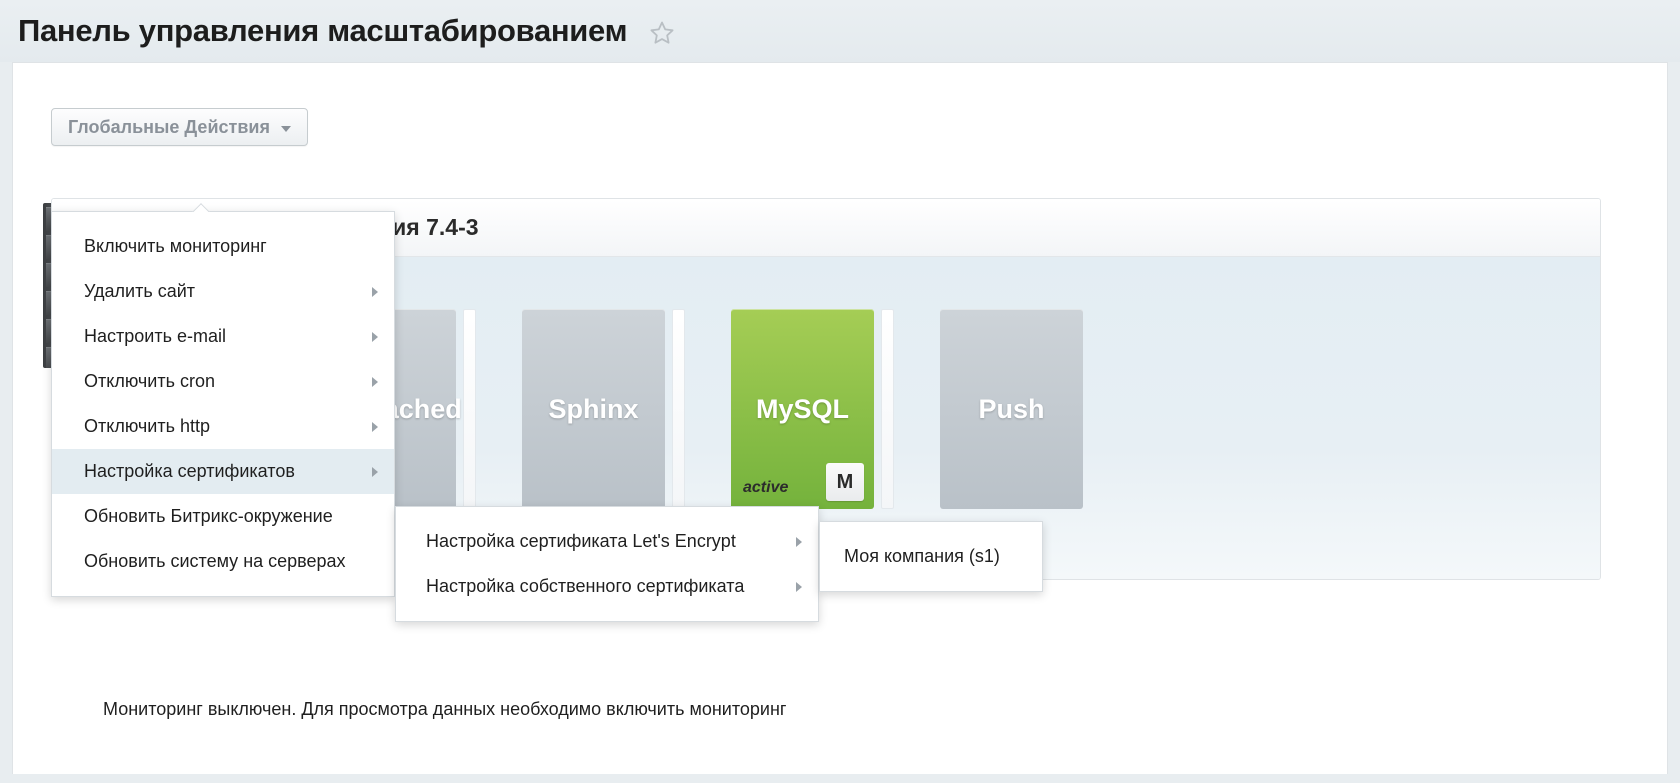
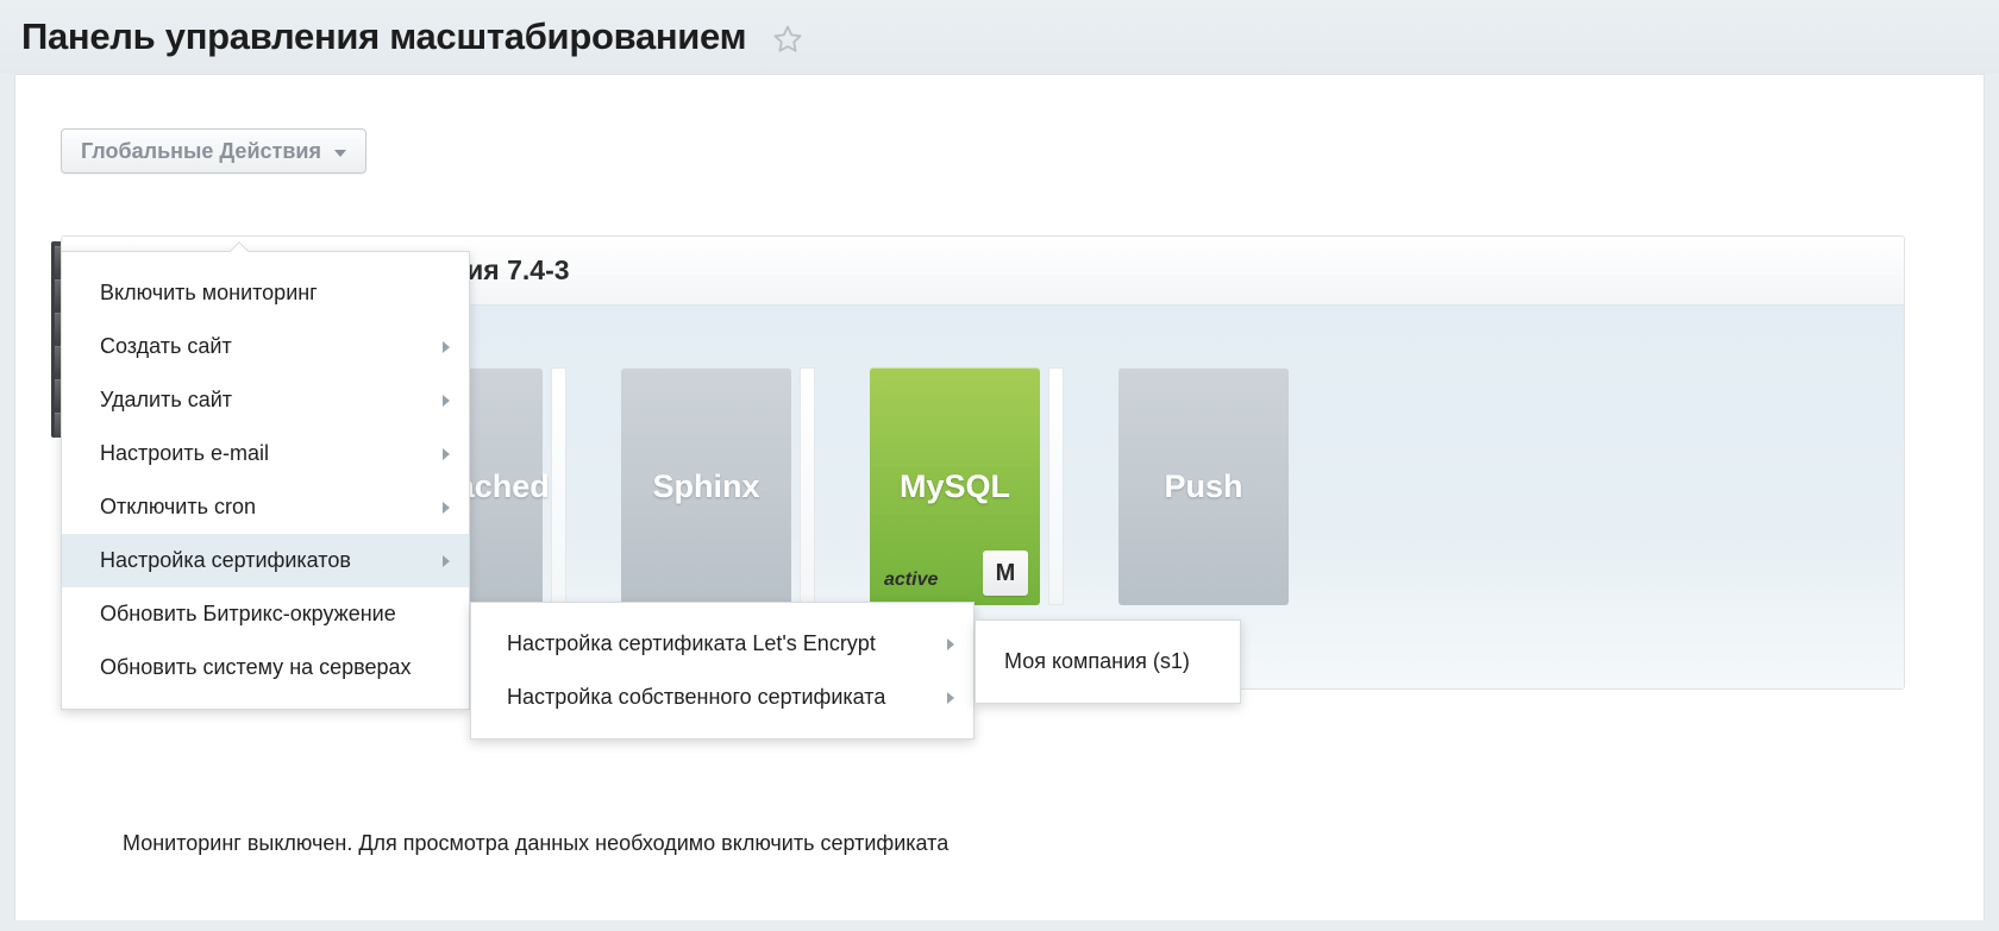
  Панель управления масштабированием
  Sphinx
  MySQL
  active
  M
  Push
- Мониторинг выключен. Для просмотра данных необходимо включить мониторинг
+ Мониторинг выключен. Для просмотра данных необходимо включить сертификата
  Глобальные Действия
  Включить мониторинг
+ Создать сайт
  Удалить сайт
  Настроить e-mail
  Отключить cron
- Отключить http
  Настройка сертификатов
  Обновить Битрикс-окружение
  Обновить систему на серверах
  Настройка сертификата Let's Encrypt
  Настройка собственного сертификата
  Моя компания (s1)
